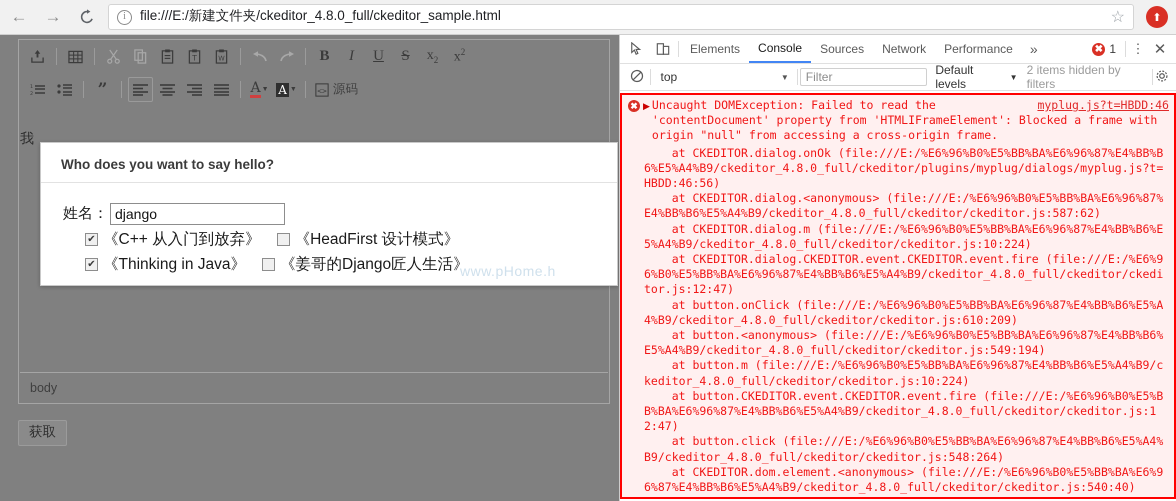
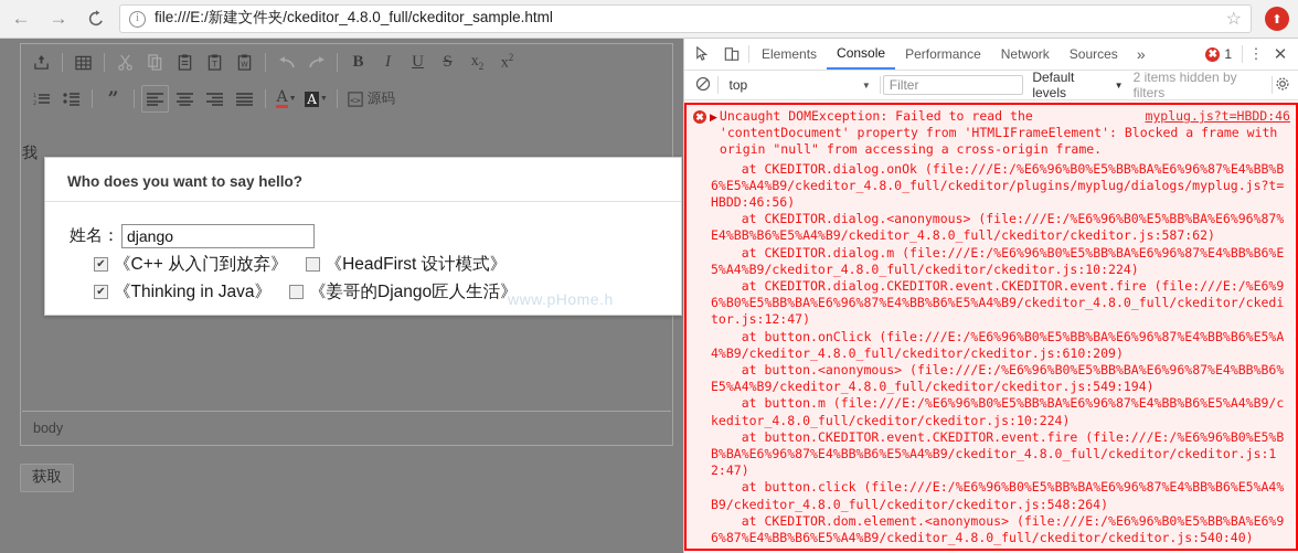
  ←
  →
  i
  file:///E:/新建文件夹/ckeditor_4.8.0_full/ckeditor_sample.html
  ☆
  T
  W
  B
  I
  U
  S
  x2
  x2
  ”
  A
  A
  <>
  源码
  我
  body
  获取
  Who does you want to say hello?
  姓名：
  django
  《C++ 从入门到放弃》
  《HeadFirst 设计模式》
  《Thinking in Java》
  《姜哥的Django匠人生活》
  www.pHome.h
  Elements
  Console
- Sources
+ Performance
  Network
- Performance
+ Sources
  »
  ✖
  1
  ⋮
  ✕
  top
  ▼
  Filter
  Default levels
  ▼
  2 items hidden by filters
  ✖
  ▶
  Uncaught DOMException: Failed to read the
  'contentDocument' property from 'HTMLIFrameElement': Blocked a frame with
  origin "null" from accessing a cross-origin frame.
  myplug.js?t=HBDD:46
  at CKEDITOR.dialog.onOk (file:///E:/%E6%96%B0%E5%BB%BA%E6%96%87%E4%BB%B6%E5%A4%B9/ckeditor_4.8.0_full/ckeditor/plugins/myplug/dialogs/myplug.js?t=HBDD:46:56)
  at CKEDITOR.dialog.<anonymous> (file:///E:/%E6%96%B0%E5%BB%BA%E6%96%87%E4%BB%B6%E5%A4%B9/ckeditor_4.8.0_full/ckeditor/ckeditor.js:587:62)
  at CKEDITOR.dialog.m (file:///E:/%E6%96%B0%E5%BB%BA%E6%96%87%E4%BB%B6%E5%A4%B9/ckeditor_4.8.0_full/ckeditor/ckeditor.js:10:224)
  at CKEDITOR.dialog.CKEDITOR.event.CKEDITOR.event.fire (file:///E:/%E6%96%B0%E5%BB%BA%E6%96%87%E4%BB%B6%E5%A4%B9/ckeditor_4.8.0_full/ckeditor/ckeditor.js:12:47)
  at button.onClick (file:///E:/%E6%96%B0%E5%BB%BA%E6%96%87%E4%BB%B6%E5%A4%B9/ckeditor_4.8.0_full/ckeditor/ckeditor.js:610:209)
  at button.<anonymous> (file:///E:/%E6%96%B0%E5%BB%BA%E6%96%87%E4%BB%B6%E5%A4%B9/ckeditor_4.8.0_full/ckeditor/ckeditor.js:549:194)
  at button.m (file:///E:/%E6%96%B0%E5%BB%BA%E6%96%87%E4%BB%B6%E5%A4%B9/ckeditor_4.8.0_full/ckeditor/ckeditor.js:10:224)
  at button.CKEDITOR.event.CKEDITOR.event.fire (file:///E:/%E6%96%B0%E5%BB%BA%E6%96%87%E4%BB%B6%E5%A4%B9/ckeditor_4.8.0_full/ckeditor/ckeditor.js:12:47)
  at button.click (file:///E:/%E6%96%B0%E5%BB%BA%E6%96%87%E4%BB%B6%E5%A4%B9/ckeditor_4.8.0_full/ckeditor/ckeditor.js:548:264)
  at CKEDITOR.dom.element.<anonymous> (file:///E:/%E6%96%B0%E5%BB%BA%E6%96%87%E4%BB%B6%E5%A4%B9/ckeditor_4.8.0_full/ckeditor/ckeditor.js:540:40)
